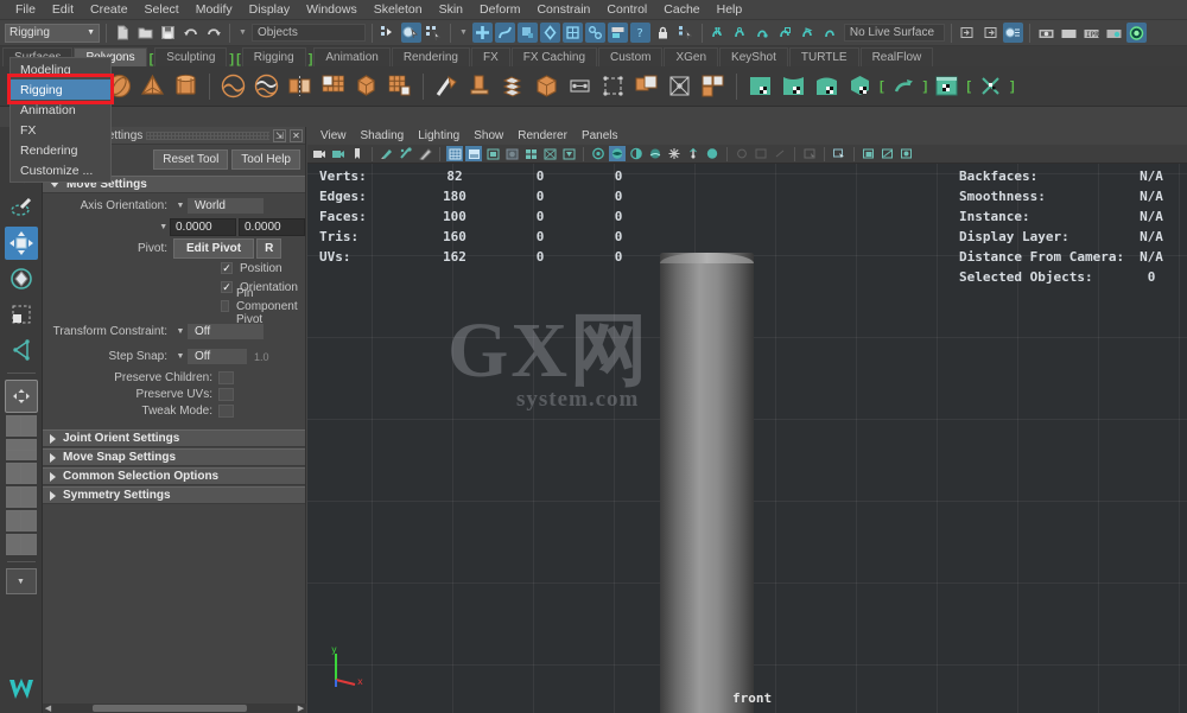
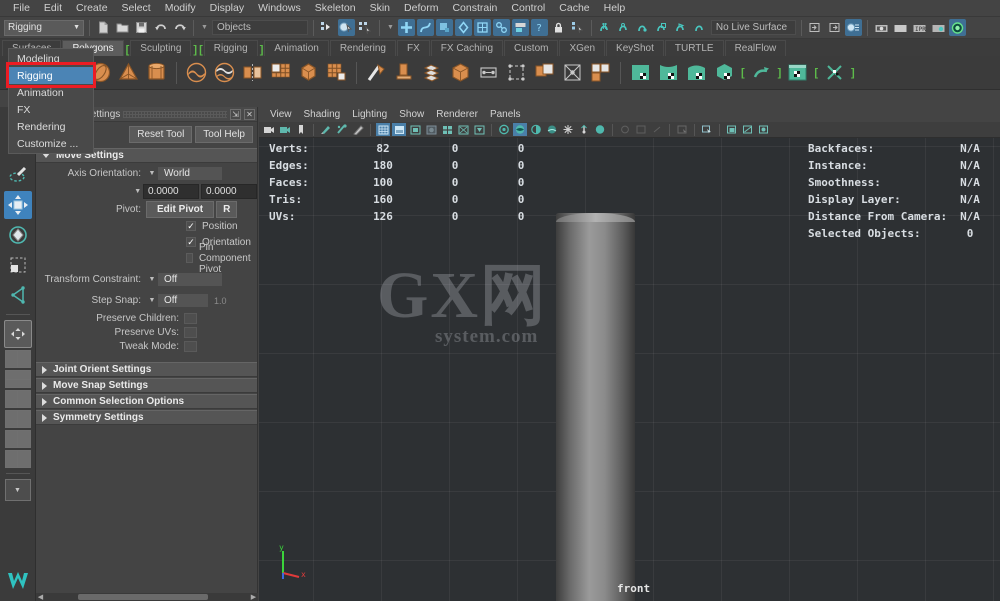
  File
  Edit
  Create
  Select
  Modify
  Display
  Windows
  Skeleton
  Skin
  Deform
  Constrain
  Control
  Cache
  Help
  Rigging
  Objects
  ?
  No Live Surface
  [
  Sculpting
  ]
  [
  Rigging
  ]
  Animation
  Rendering
  FX
  FX Caching
  Custom
  XGen
  KeyShot
  TURTLE
  RealFlow
  [
  ]
  [
  ]
  ⇲
  ✕
  Reset Tool
  Tool Help
  Move Settings
  Axis Orientation:
  World
  0.0000
  0.0000
  Pivot:
  Edit Pivot
  R
  ✓
  Position
  ✓
  Orientation
  Pin Component Pivot
  Transform Constraint:
  Off
  Step Snap:
  Off
  1.0
  Preserve Children:
  Preserve UVs:
  Tweak Mode:
  Joint Orient Settings
  Move Snap Settings
  Common Selection Options
  Symmetry Settings
  View
  Shading
  Lighting
  Show
  Renderer
  Panels
  GX网
  system.com
  Verts:
  82
  0
  0
  Edges:
  180
  0
  0
  Faces:
  100
  0
  0
  Tris:
  160
  0
  0
  UVs:
- 162
+ 126
  0
  0
  Backfaces:
  N/A
- Smoothness:
+ Instance:
  N/A
- Instance:
+ Smoothness:
  N/A
  Display Layer:
  N/A
  Distance From Camera:
  N/A
  Selected Objects:
  0
  y
  x
  front
  Modeling
  Rigging
  Animation
  FX
  Rendering
  Customize ...
